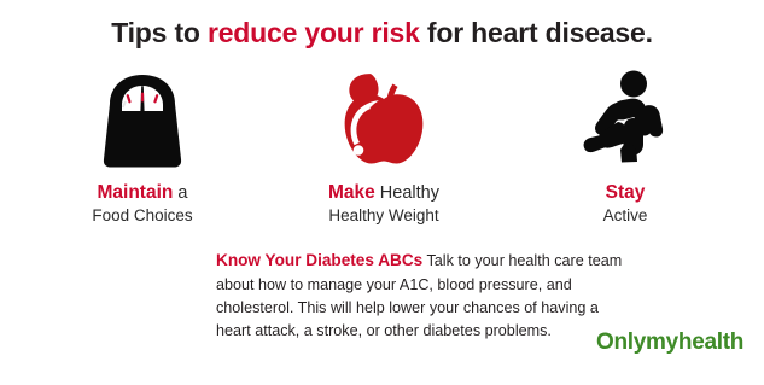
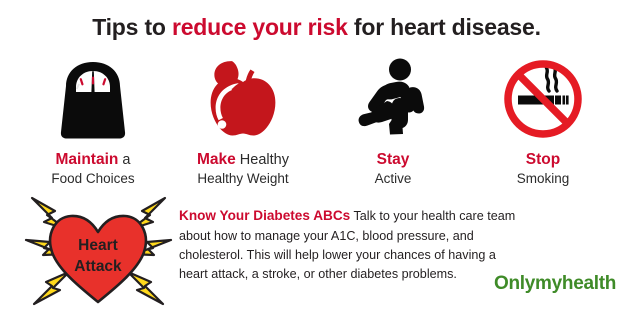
  Tips to reduce your risk for heart disease.
  Maintain a
  Food Choices
  Make Healthy
  Healthy Weight
  Stay
  Active
+ Stop
+ Smoking
+ Heart
+ Attack
  Know Your Diabetes ABCs Talk to your health care team about how to manage your A1C, blood pressure, and cholesterol. This will help lower your chances of having a heart attack, a stroke, or other diabetes problems.
  Onlymyhealth
